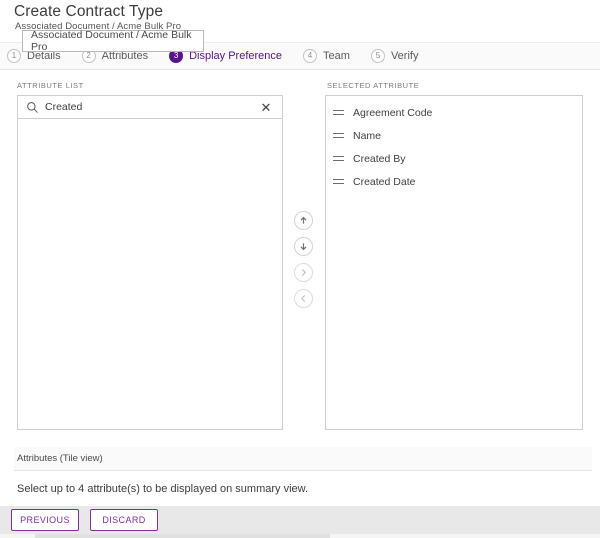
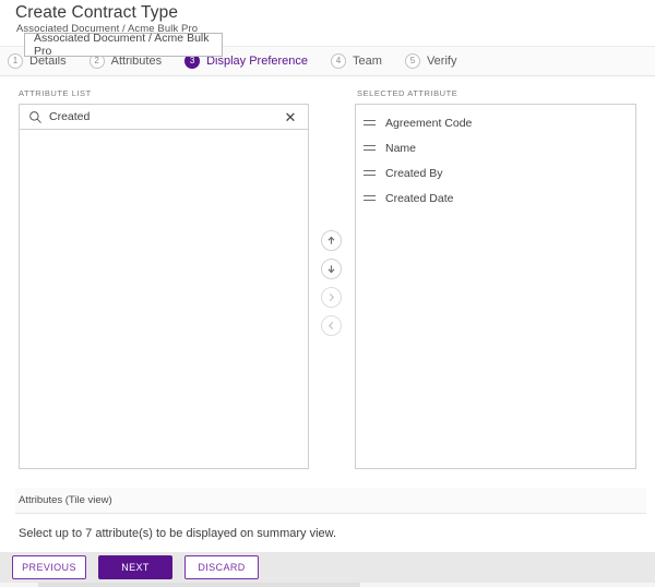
  Create Contract Type
  Associated Document / Acme Bulk Pro
  Associated Document / Acme Bulk Pro
  1
  Details
  2
  Attributes
  3
  Display Preference
  4
  Team
  5
  Verify
  ATTRIBUTE LIST
  Created
  ✕
  SELECTED ATTRIBUTE
  Agreement Code
  Name
  Created By
  Created Date
  Attributes (Tile view)
- Select up to 4 attribute(s) to be displayed on summary view.
+ Select up to 7 attribute(s) to be displayed on summary view.
  PREVIOUS
+ NEXT
  DISCARD
